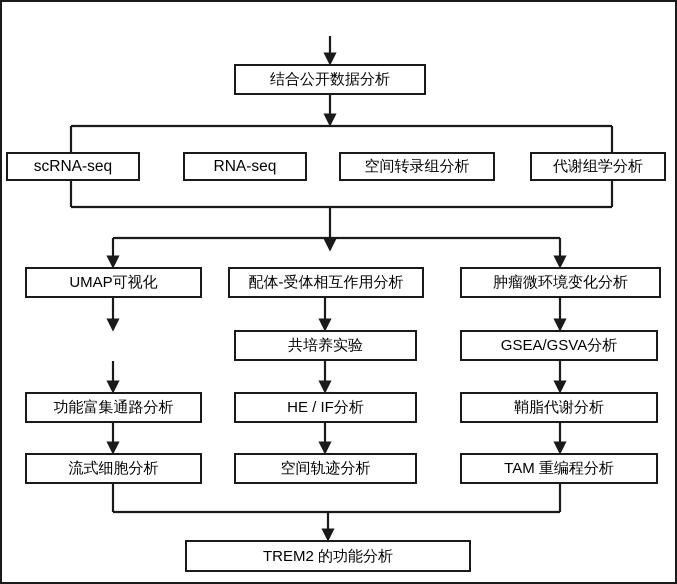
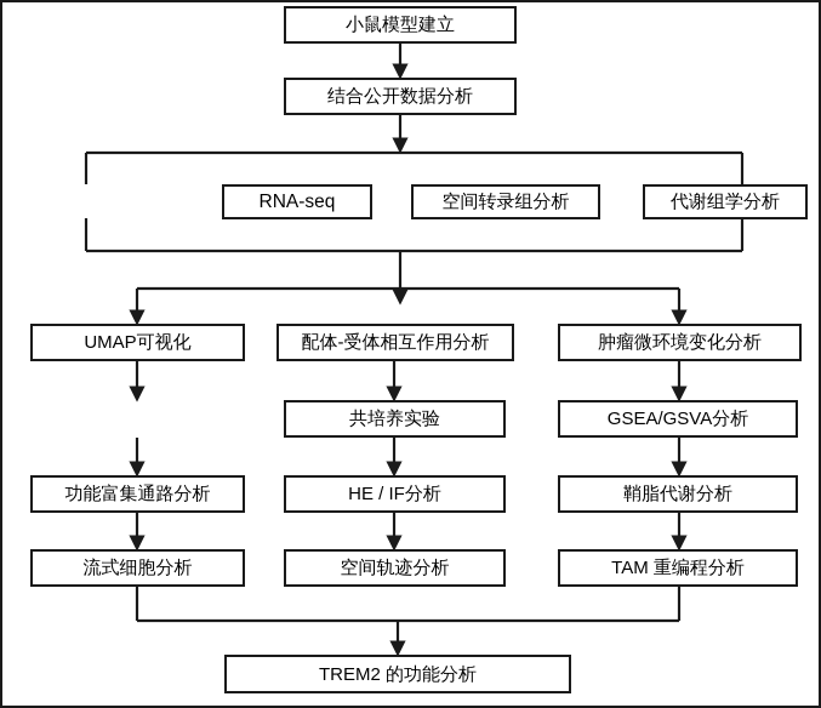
+ 小鼠模型建立
  结合公开数据分析
- scRNA-seq
  RNA-seq
  空间转录组分析
  代谢组学分析
  UMAP可视化
  配体-受体相互作用分析
  肿瘤微环境变化分析
  共培养实验
  GSEA/GSVA分析
  功能富集通路分析
  HE / IF分析
  鞘脂代谢分析
  流式细胞分析
  空间轨迹分析
  TAM 重编程分析
  TREM2 的功能分析
